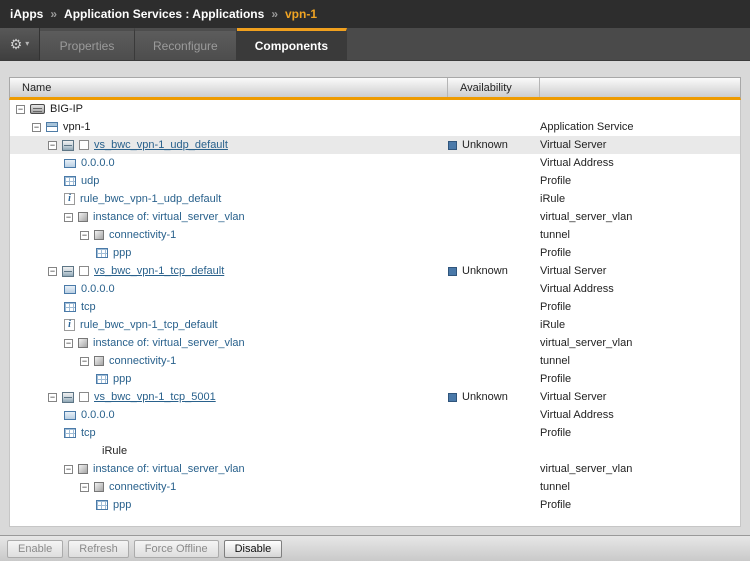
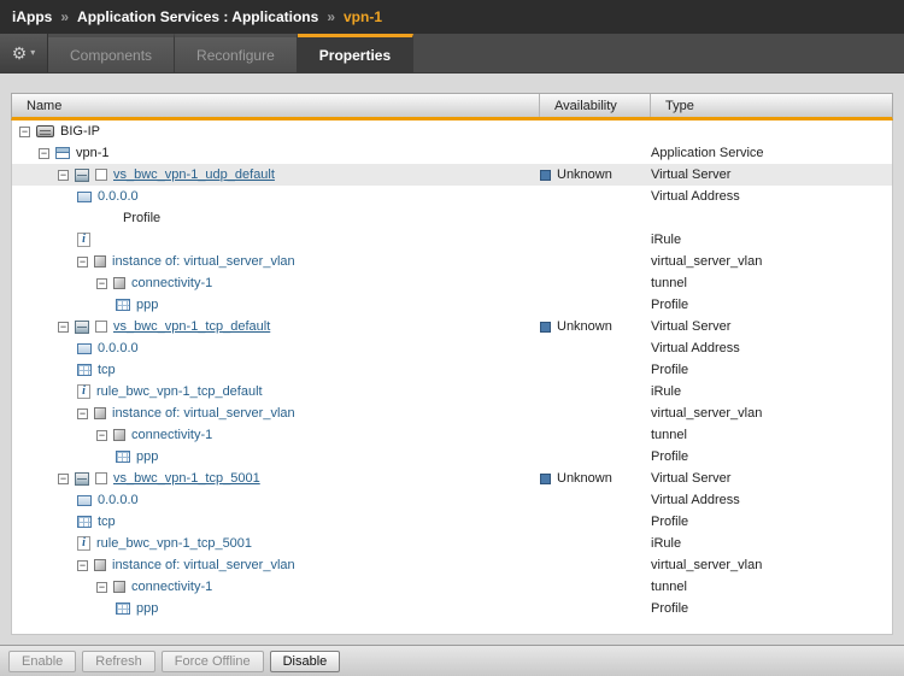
  iApps
  »
  Application Services : Applications
  »
  vpn-1
  ⚙
  ▾
- Properties
+ Components
  Reconfigure
- Components
+ Properties
  Name
  Availability
+ Type
  −
  BIG-IP
  −
  vpn-1
  Application Service
  −
  vs_bwc_vpn-1_udp_default
  Unknown
  Virtual Server
  0.0.0.0
  Virtual Address
- udp
  Profile
- rule_bwc_vpn-1_udp_default
  iRule
  −
  instance of: virtual_server_vlan
  virtual_server_vlan
  −
  connectivity-1
  tunnel
  ppp
  Profile
  −
  vs_bwc_vpn-1_tcp_default
  Unknown
  Virtual Server
  0.0.0.0
  Virtual Address
  tcp
  Profile
  rule_bwc_vpn-1_tcp_default
  iRule
  −
  instance of: virtual_server_vlan
  virtual_server_vlan
  −
  connectivity-1
  tunnel
  ppp
  Profile
  −
  vs_bwc_vpn-1_tcp_5001
  Unknown
  Virtual Server
  0.0.0.0
  Virtual Address
  tcp
  Profile
+ rule_bwc_vpn-1_tcp_5001
  iRule
  −
  instance of: virtual_server_vlan
  virtual_server_vlan
  −
  connectivity-1
  tunnel
  ppp
  Profile
  Enable
  Refresh
  Force Offline
  Disable
